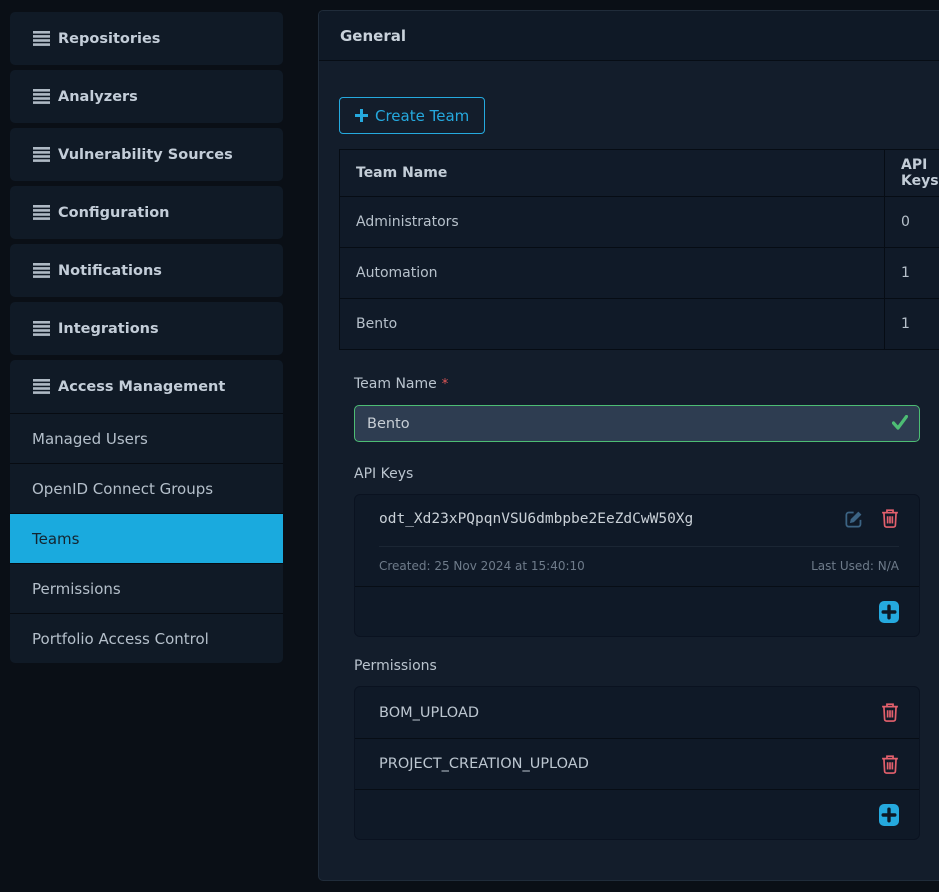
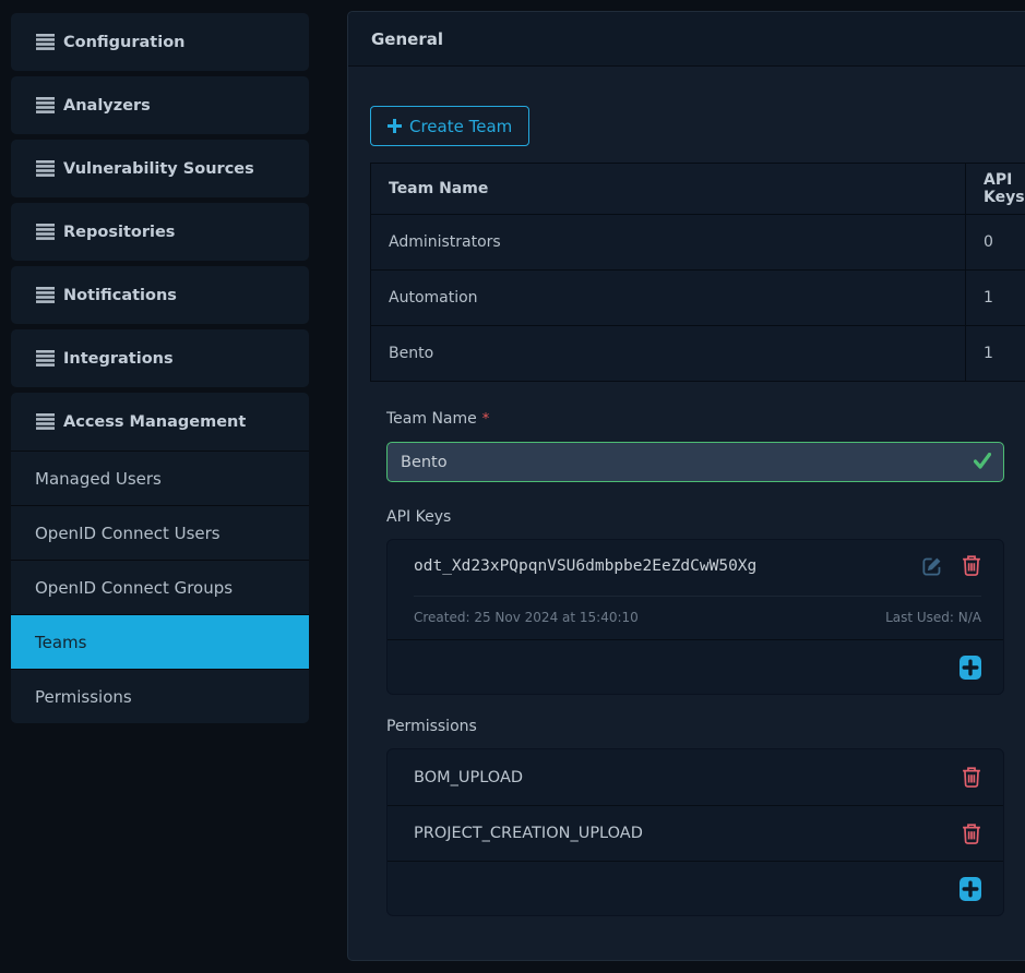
- Repositories
+ Configuration
  Analyzers
  Vulnerability Sources
- Configuration
+ Repositories
  Notifications
  Integrations
  Access Management
  Managed Users
+ OpenID Connect Users
  OpenID Connect Groups
  Teams
  Permissions
- Portfolio Access Control
  General
  Create Team
  Team Name	API Keys
  Administrators	0
  Automation	1
  Bento	1
  Team Name *
  Bento
  API Keys
  odt_Xd23xPQpqnVSU6dmbpbe2EeZdCwW50Xg
  Created: 25 Nov 2024 at 15:40:10
  Last Used: N/A
  Permissions
  BOM_UPLOAD
  PROJECT_CREATION_UPLOAD
